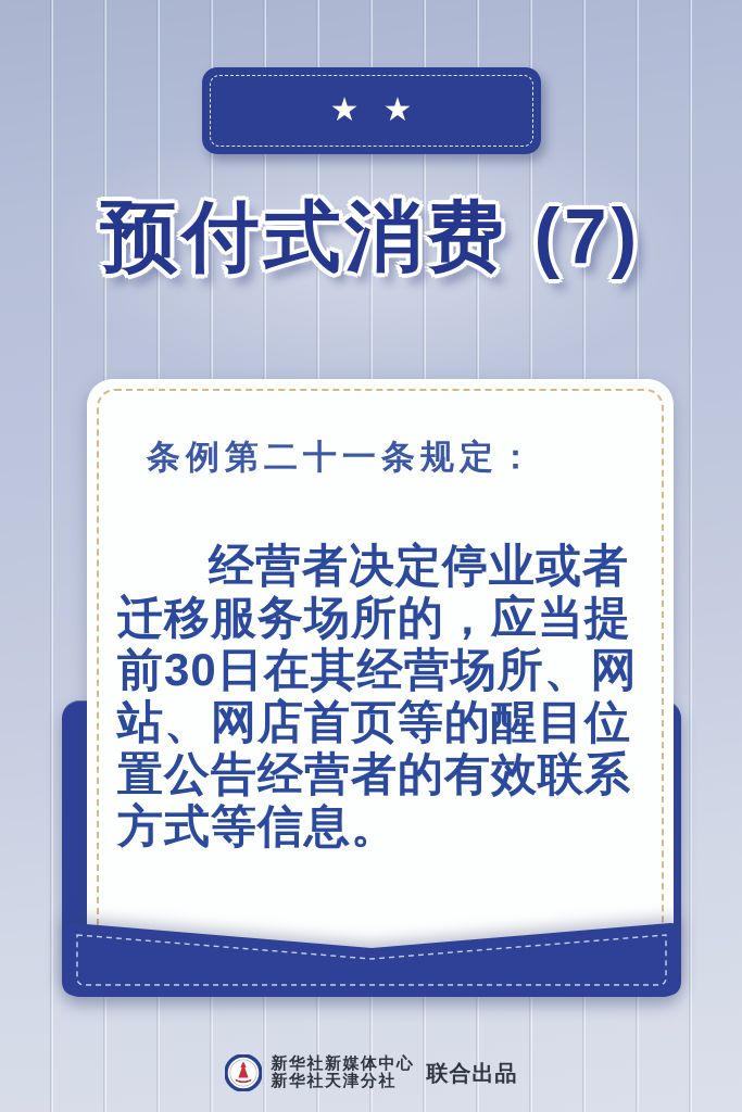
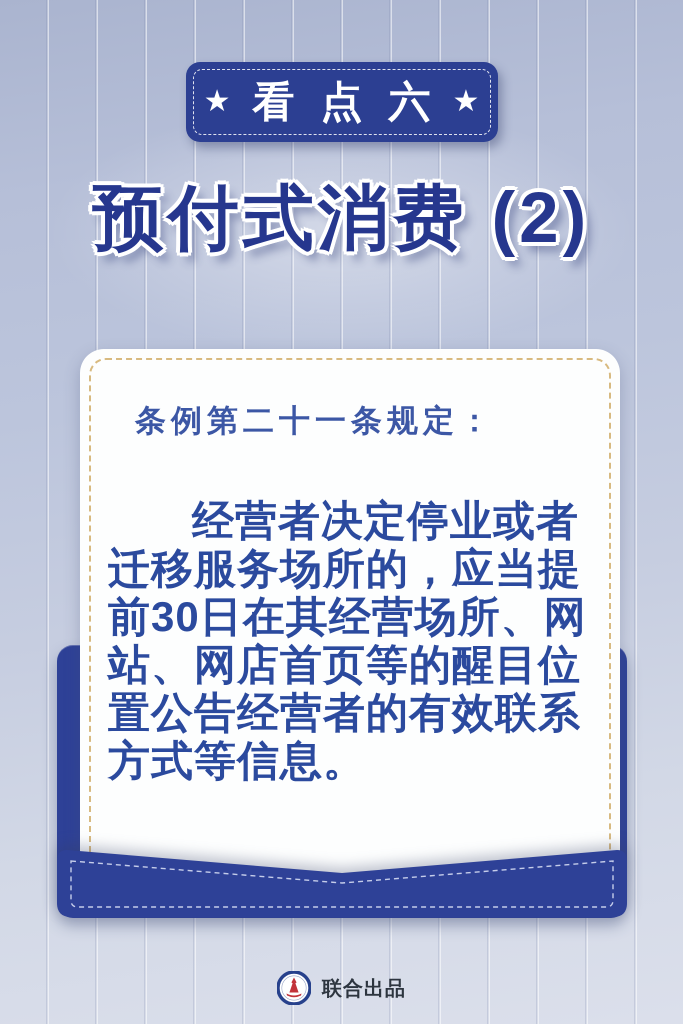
  ★
+ 看点六
  ★
- 预付式消费 (7)
+ 预付式消费 (2)
  条例第二十一条规定：
  经营者决定停业或者
  迁移服务场所的，应当提
  前30日在其经营场所、网
  站、网店首页等的醒目位
  置公告经营者的有效联系
  方式等信息。
- 新华社新媒体中心
- 新华社天津分社
  联合出品
